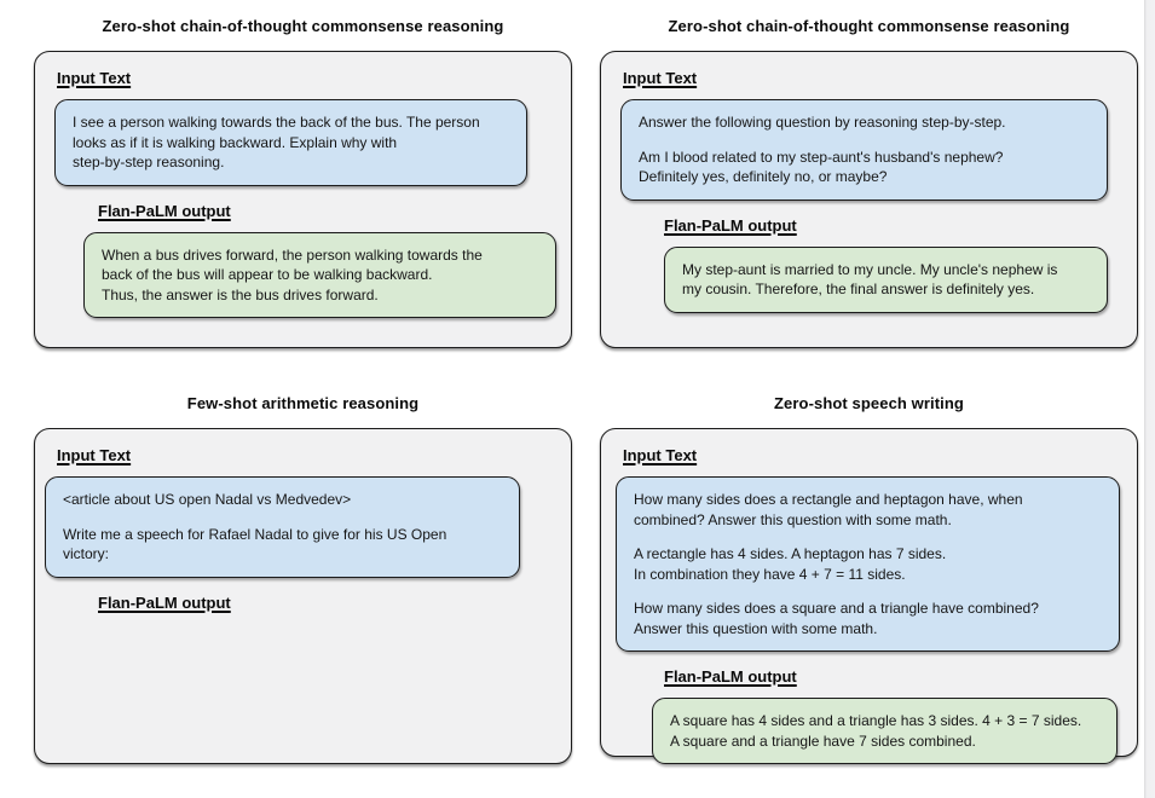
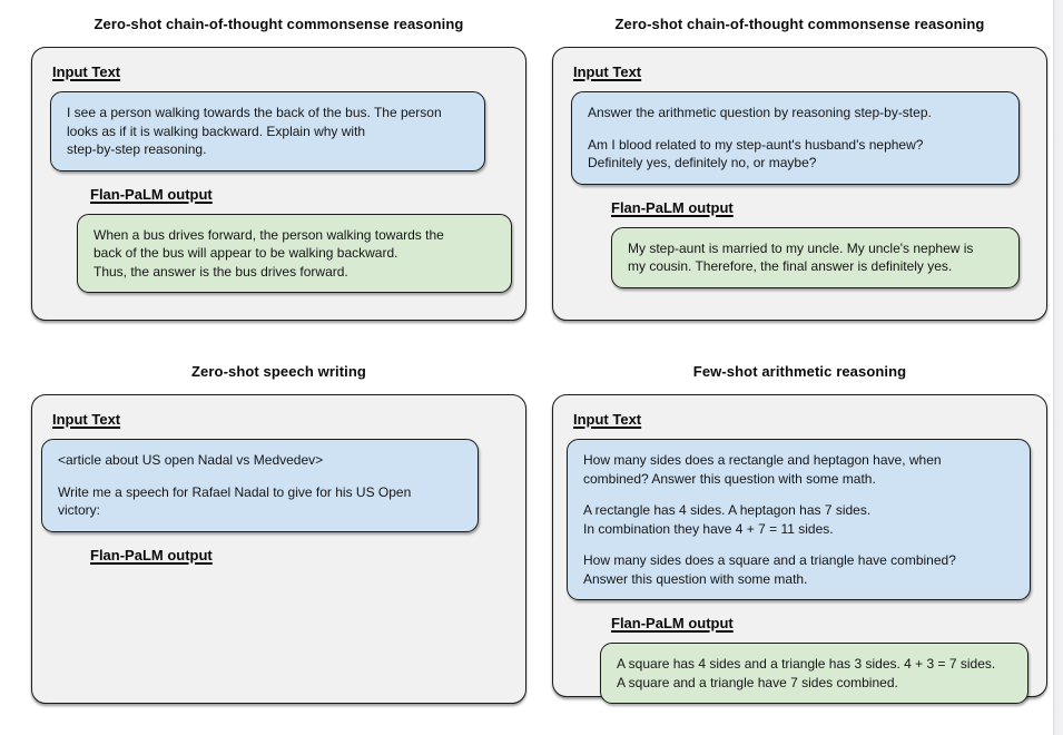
  Zero-shot chain-of-thought commonsense reasoning
  Input Text
  I see a person walking towards the back of the bus. The person
  looks as if it is walking backward. Explain why with
  step-by-step reasoning.
  Flan-PaLM output
  When a bus drives forward, the person walking towards the
  back of the bus will appear to be walking backward.
  Thus, the answer is the bus drives forward.
  Zero-shot chain-of-thought commonsense reasoning
  Input Text
- Answer the following question by reasoning step-by-step.
+ Answer the arithmetic question by reasoning step-by-step.
  Am I blood related to my step-aunt's husband's nephew?
  Definitely yes, definitely no, or maybe?
  Flan-PaLM output
  My step-aunt is married to my uncle. My uncle's nephew is
  my cousin. Therefore, the final answer is definitely yes.
- Few-shot arithmetic reasoning
+ Zero-shot speech writing
  Input Text
  <article about US open Nadal vs Medvedev>
  Write me a speech for Rafael Nadal to give for his US Open
  victory:
  Flan-PaLM output
- Zero-shot speech writing
+ Few-shot arithmetic reasoning
  Input Text
  How many sides does a rectangle and heptagon have, when
  combined? Answer this question with some math.
  A rectangle has 4 sides. A heptagon has 7 sides.
  In combination they have 4 + 7 = 11 sides.
  How many sides does a square and a triangle have combined?
  Answer this question with some math.
  Flan-PaLM output
  A square has 4 sides and a triangle has 3 sides. 4 + 3 = 7 sides.
  A square and a triangle have 7 sides combined.
